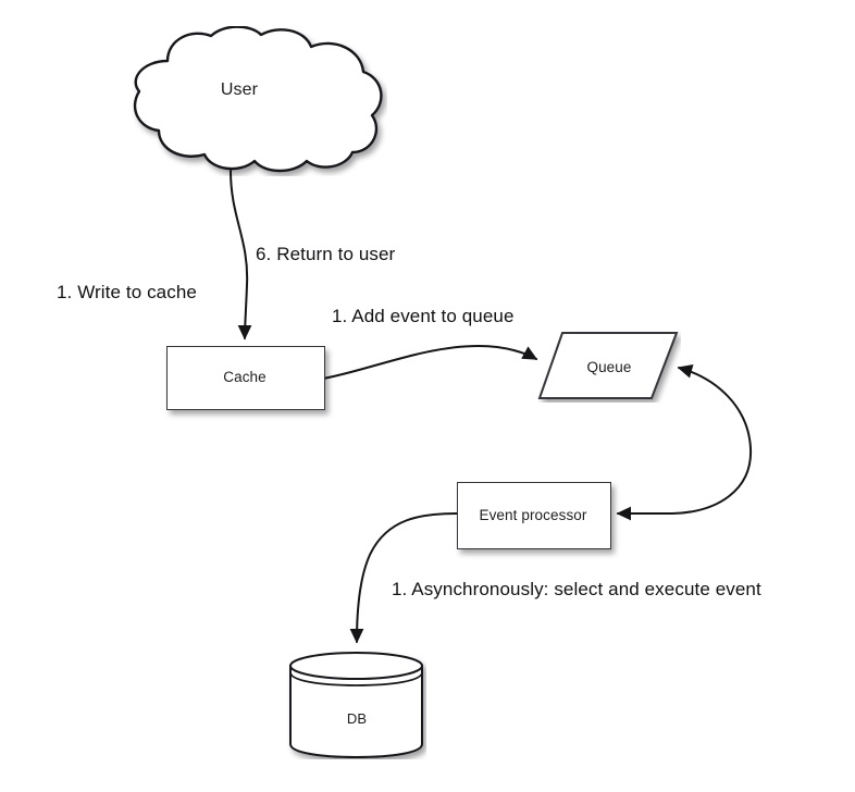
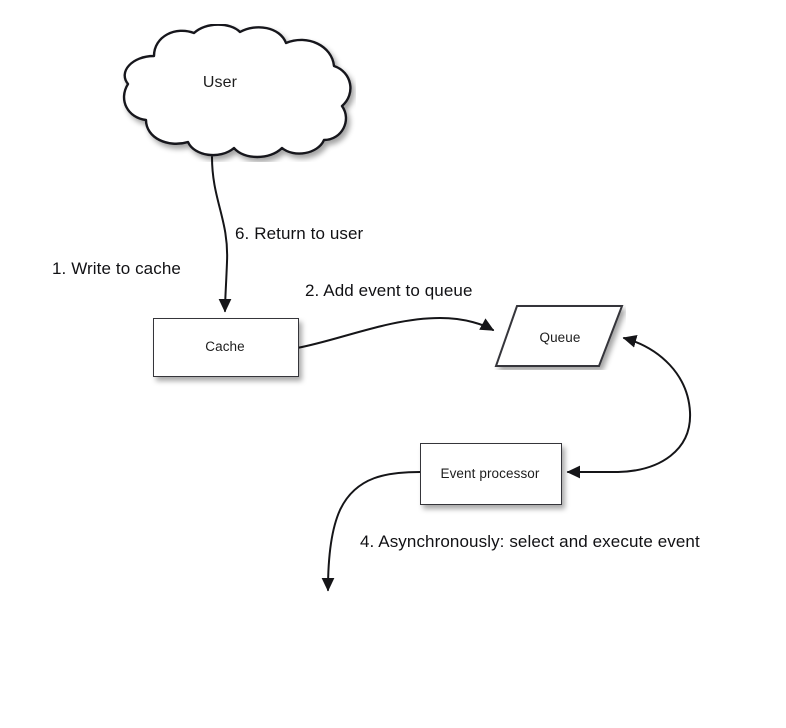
  User
  Cache
  Queue
  Event processor
- DB
  1. Write to cache
- 1. Add event to queue
+ 2. Add event to queue
  6. Return to user
- 1. Asynchronously: select and execute event
+ 4. Asynchronously: select and execute event
